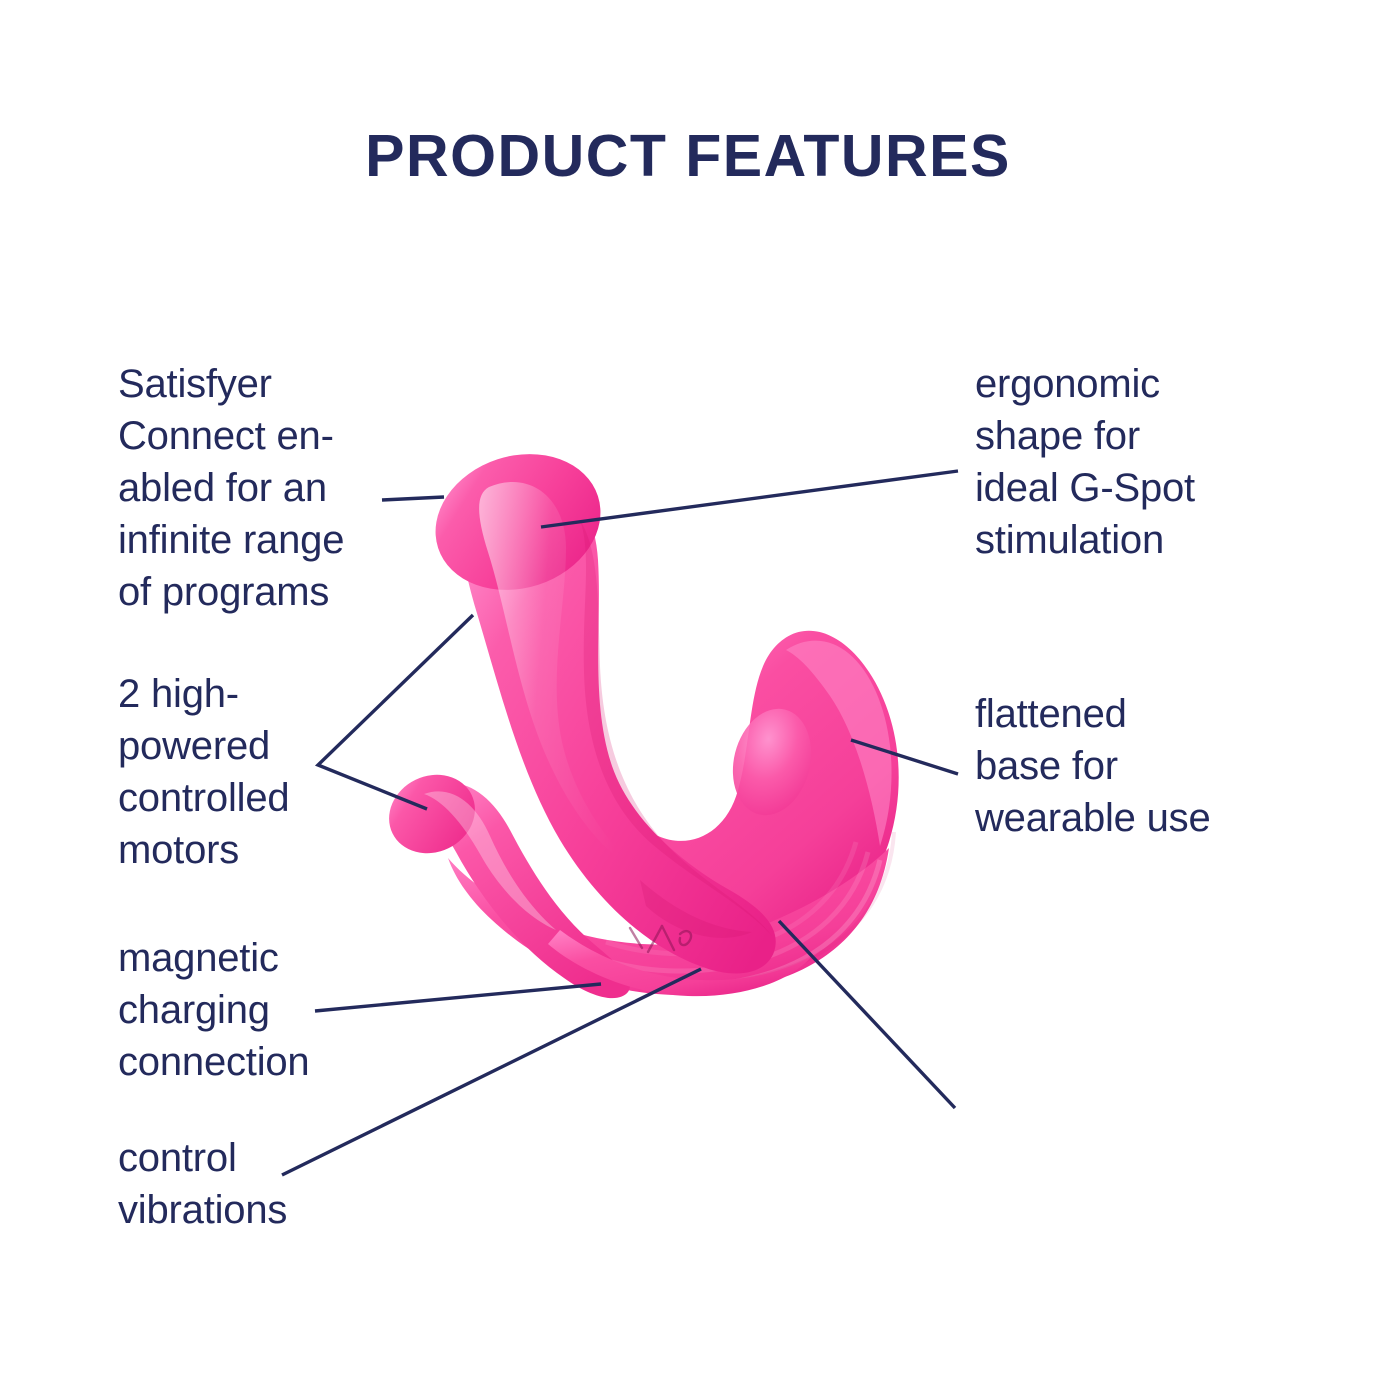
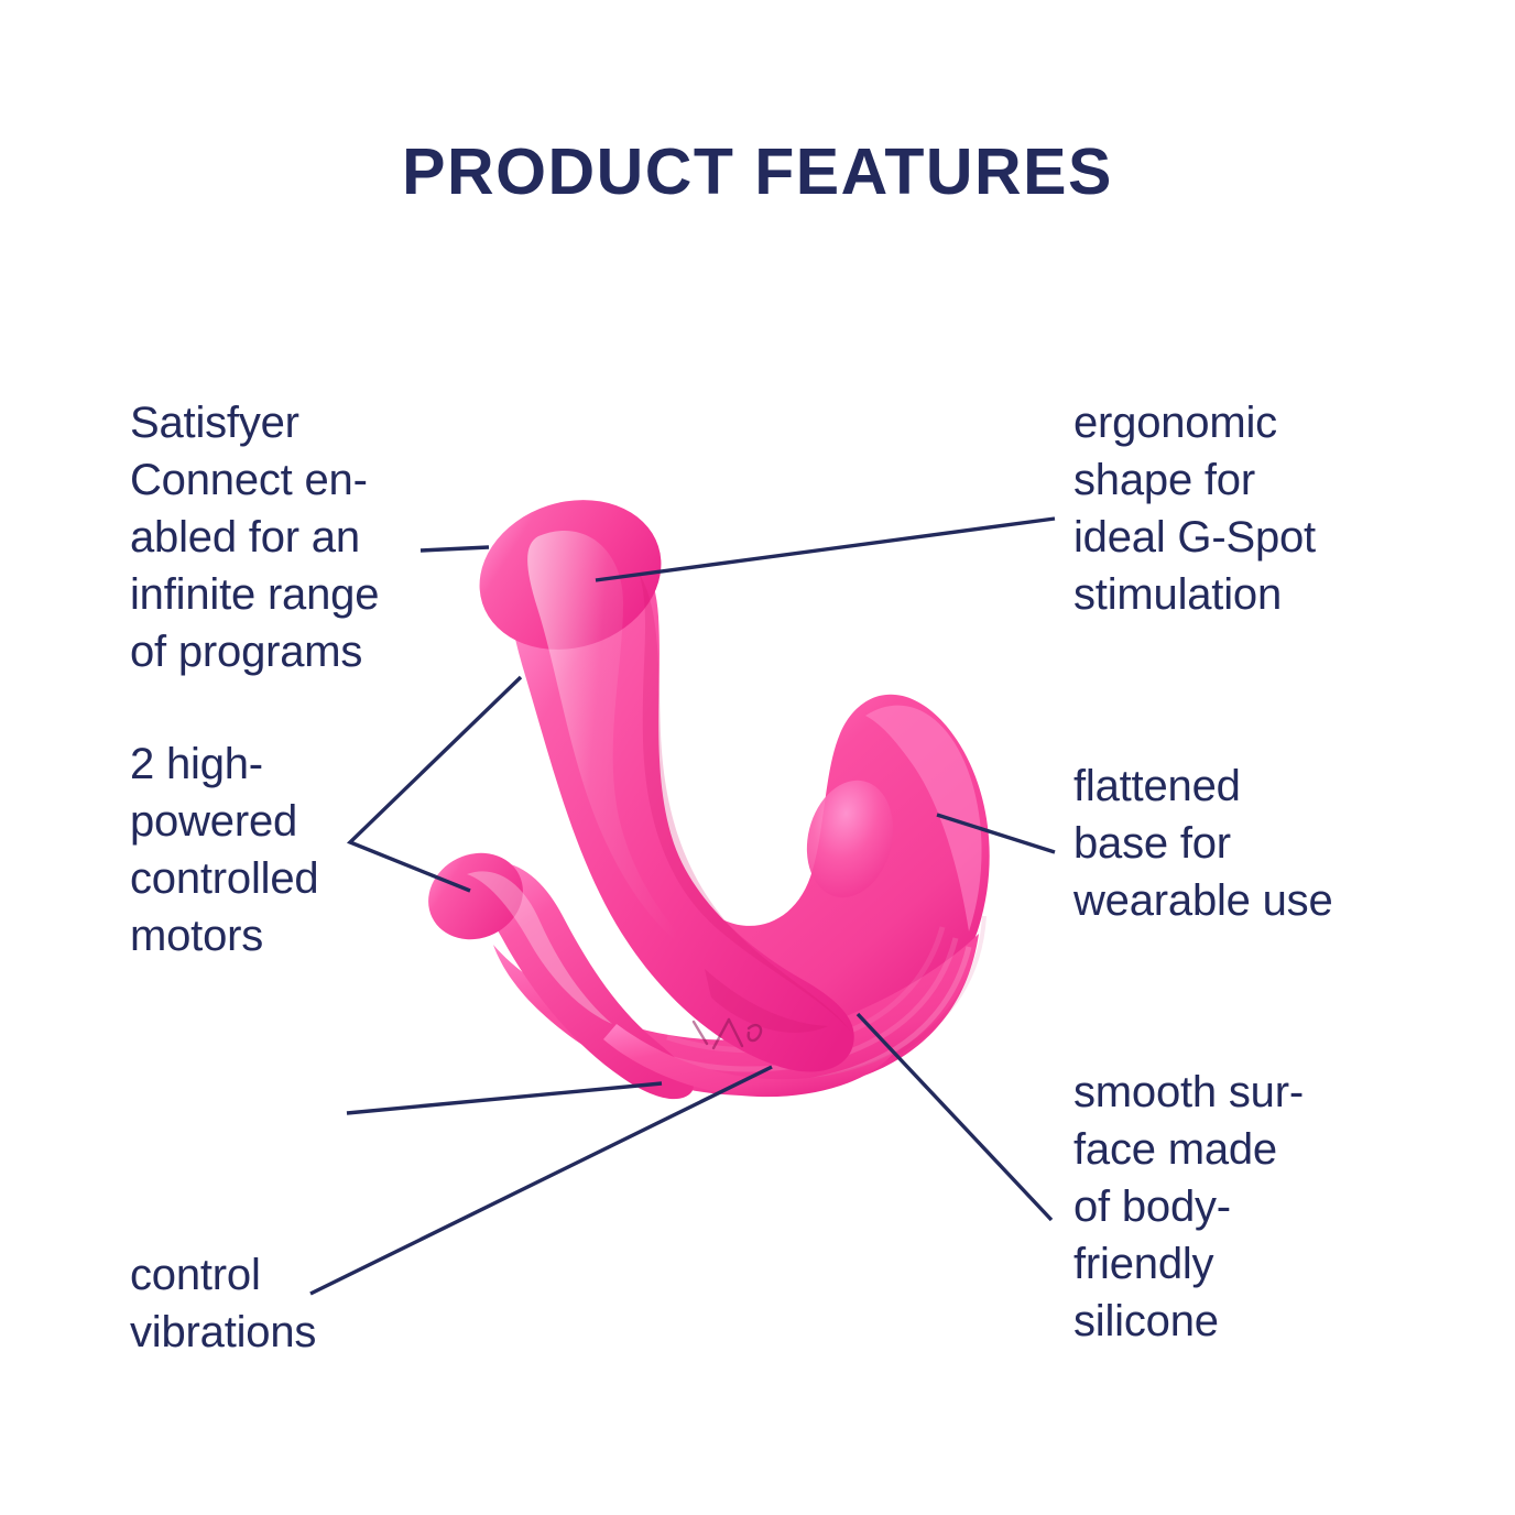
  PRODUCT FEATURES
  Satisfyer
  Connect en-
  abled for an
  infinite range
  of programs
  2 high-
  powered
  controlled
  motors
- magnetic
- charging
- connection
  control
  vibrations
  ergonomic
  shape for
  ideal G-Spot
  stimulation
  flattened
  base for
  wearable use
+ smooth sur-
+ face made
+ of body-
+ friendly
+ silicone
